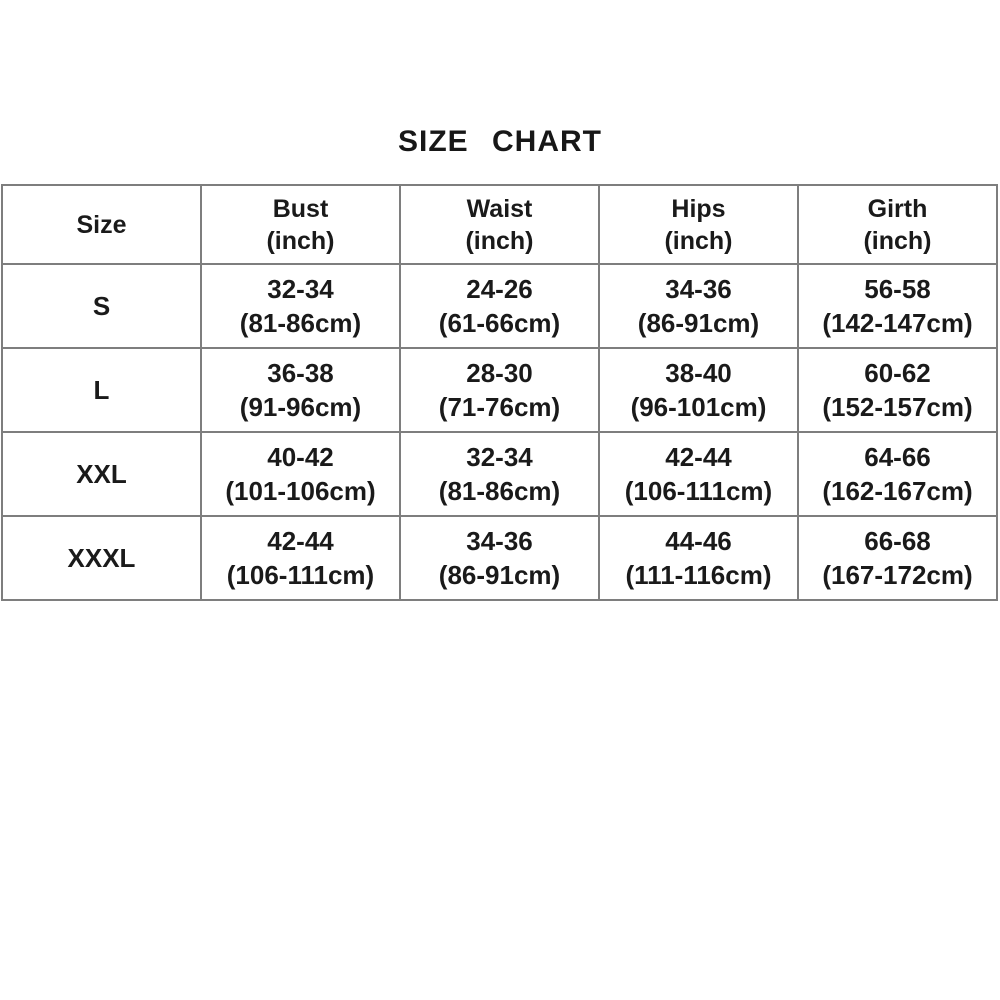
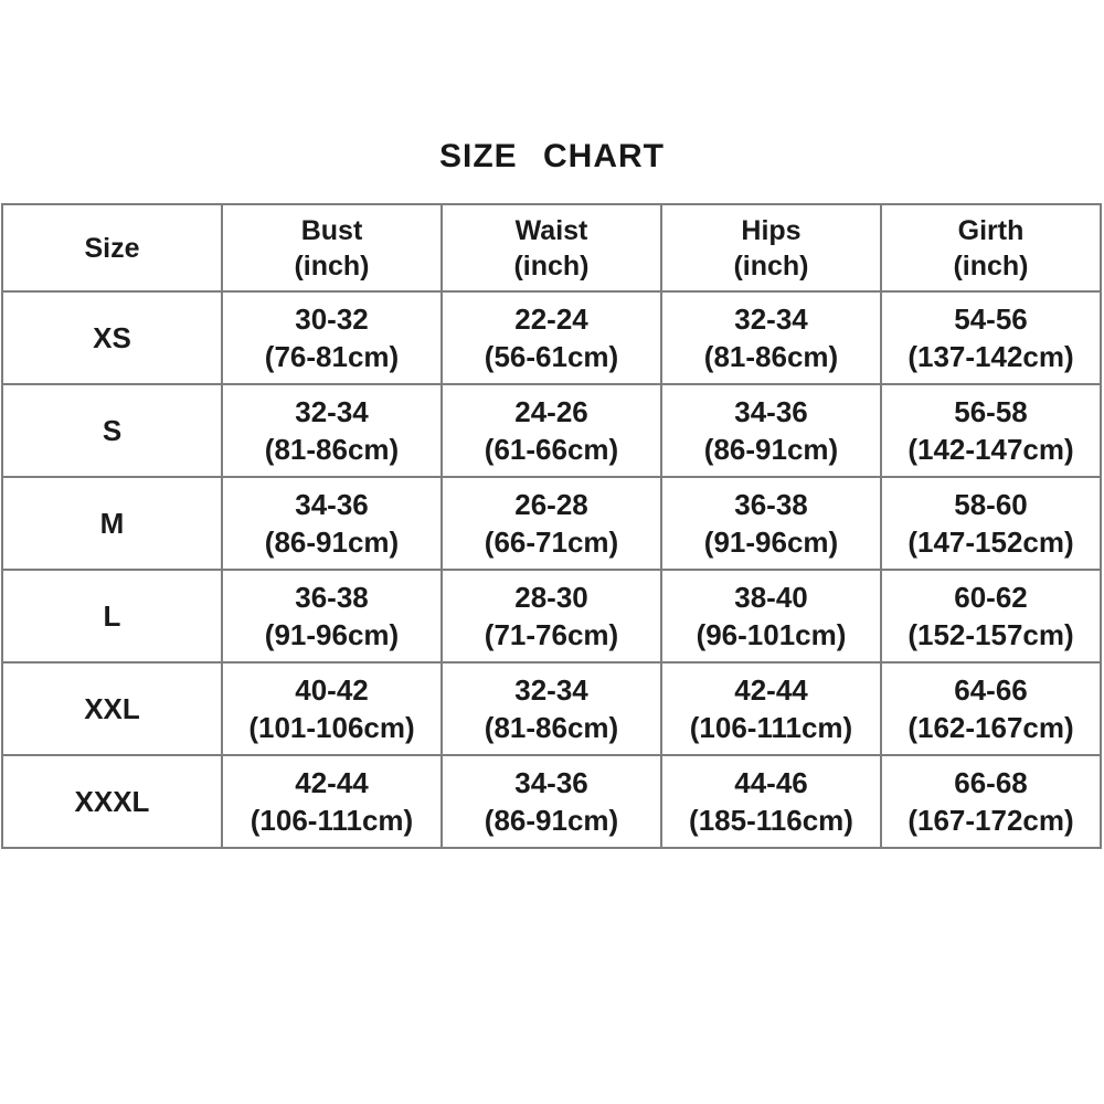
  SIZE CHART
  Size	Bust (inch)	Waist (inch)	Hips (inch)	Girth (inch)
+ XS	30-32 (76-81cm)	22-24 (56-61cm)	32-34 (81-86cm)	54-56 (137-142cm)
  S	32-34 (81-86cm)	24-26 (61-66cm)	34-36 (86-91cm)	56-58 (142-147cm)
+ M	34-36 (86-91cm)	26-28 (66-71cm)	36-38 (91-96cm)	58-60 (147-152cm)
  L	36-38 (91-96cm)	28-30 (71-76cm)	38-40 (96-101cm)	60-62 (152-157cm)
  XXL	40-42 (101-106cm)	32-34 (81-86cm)	42-44 (106-111cm)	64-66 (162-167cm)
- XXXL	42-44 (106-111cm)	34-36 (86-91cm)	44-46 (111-116cm)	66-68 (167-172cm)
+ XXXL	42-44 (106-111cm)	34-36 (86-91cm)	44-46 (185-116cm)	66-68 (167-172cm)
